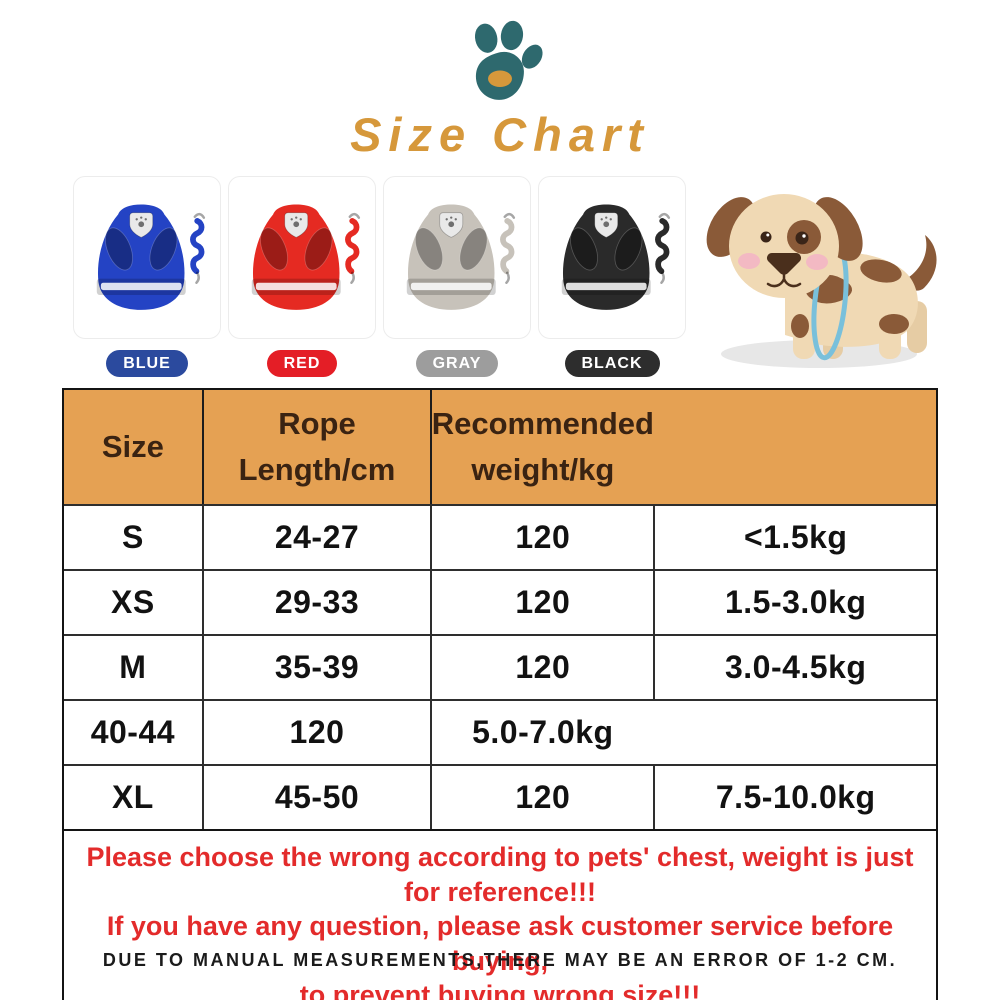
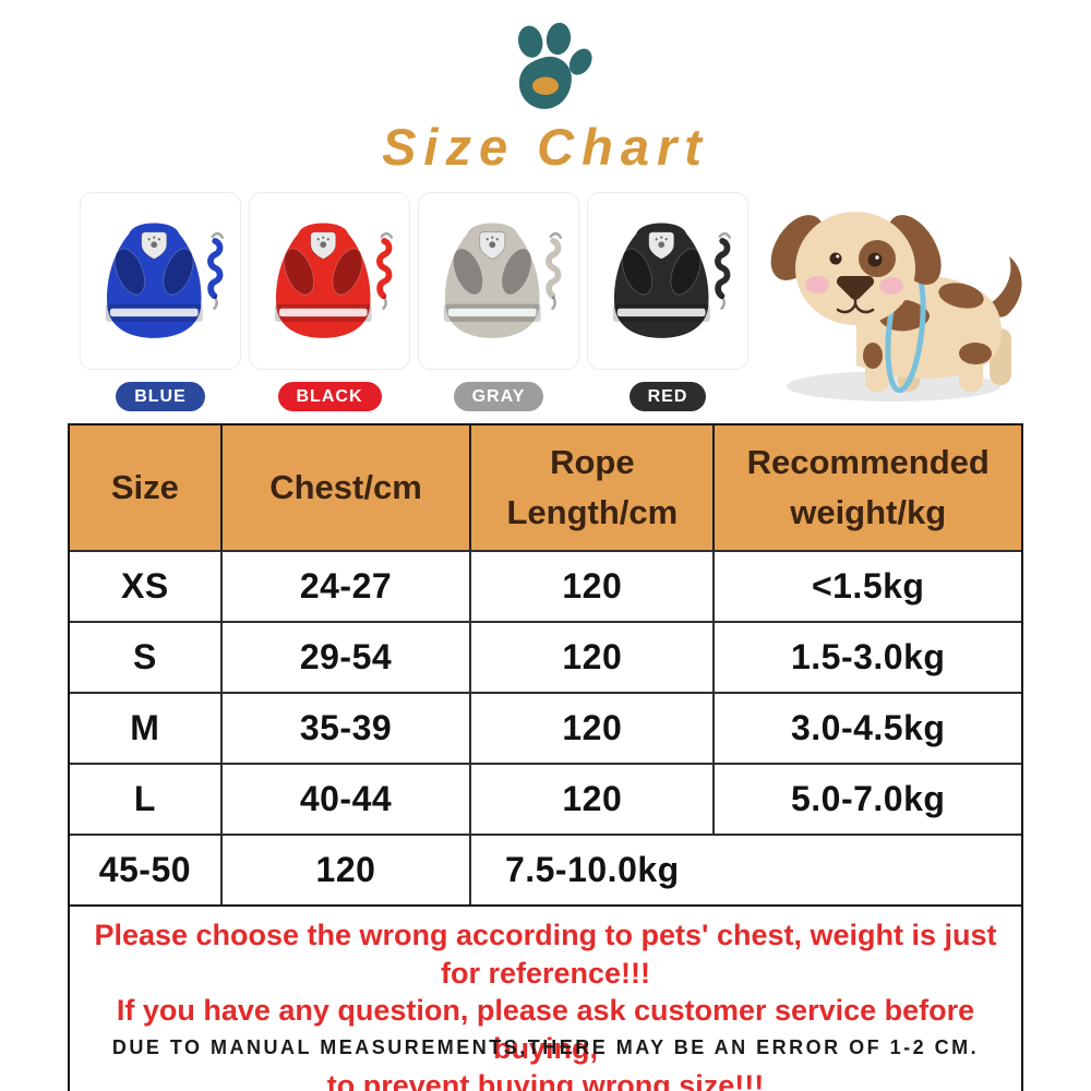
  Size Chart
  BLUE
- RED
+ BLACK
  GRAY
- BLACK
+ RED
  Size
+ Chest/cm
  Rope Length/cm
  Recommended weight/kg
- S
+ XS
  24-27
  120
  <1.5kg
- XS
+ S
- 29-33
+ 29-54
  120
  1.5-3.0kg
  M
  35-39
  120
  3.0-4.5kg
+ L
  40-44
  120
  5.0-7.0kg
- XL
  45-50
  120
  7.5-10.0kg
  Please choose the wrong according to pets' chest, weight is just for reference!!!
  If you have any question, please ask customer service before buying,
  to prevent buying wrong size!!!
  DUE TO MANUAL MEASUREMENTS,THERE MAY BE AN ERROR OF 1-2 CM.
